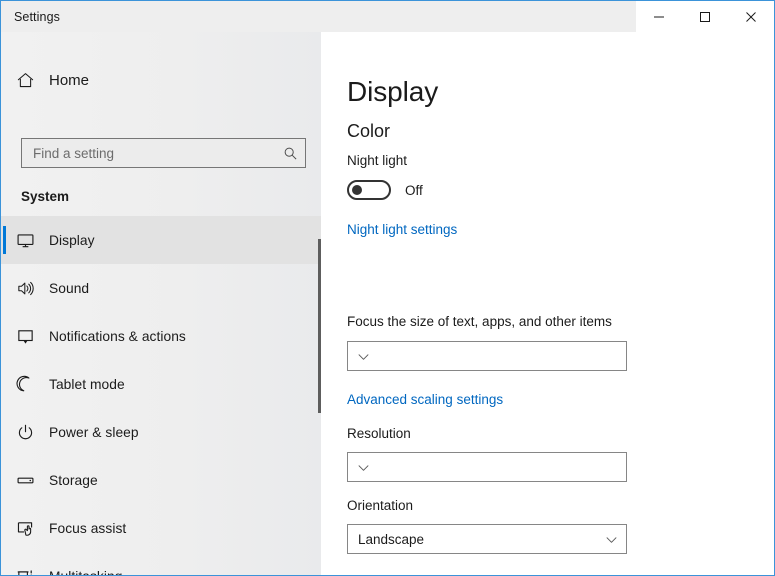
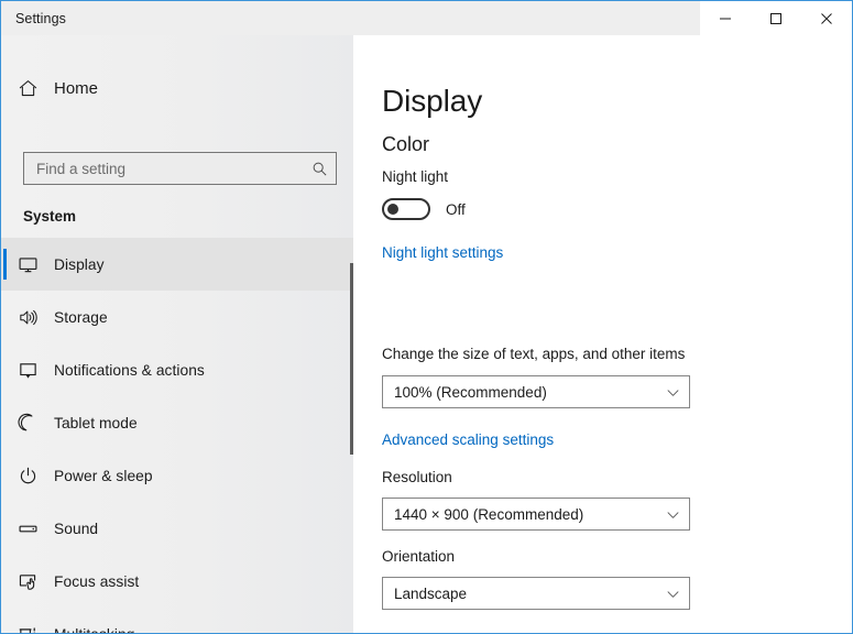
  Settings
  Home
  Find a setting
  System
  Display
- Sound
+ Storage
  Notifications & actions
  Tablet mode
  Power & sleep
- Storage
+ Sound
  Focus assist
  Display
  Color
  Night light
  Off
  Night light settings
- Focus the size of text, apps, and other items
+ Change the size of text, apps, and other items
+ 100% (Recommended)
  Advanced scaling settings
  Resolution
+ 1440 × 900 (Recommended)
  Orientation
  Landscape
